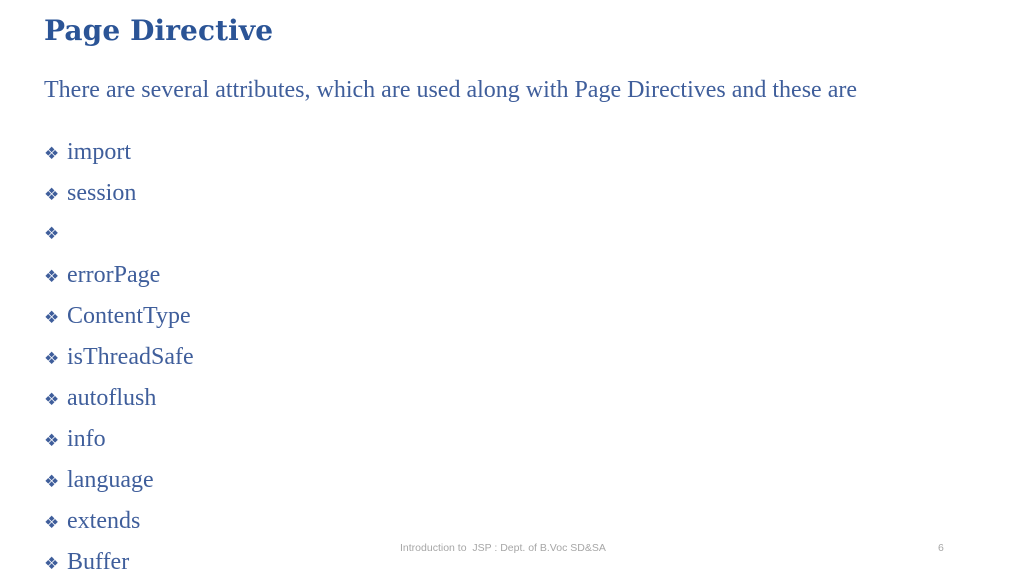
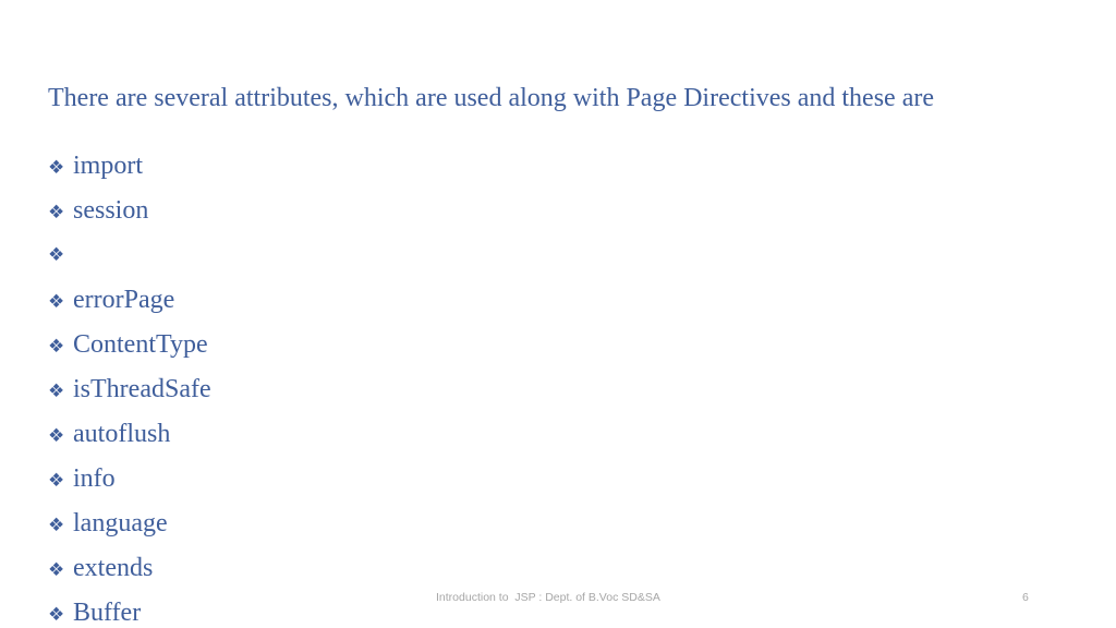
- Page Directive
  There are several attributes, which are used along with Page Directives and these are
  ❖
  import
  ❖
  session
  ❖
  ❖
  errorPage
  ❖
  ContentType
  ❖
  isThreadSafe
  ❖
  autoflush
  ❖
  info
  ❖
  language
  ❖
  extends
  ❖
  Buffer
  Introduction to JSP : Dept. of B.Voc SD&SA
  6
